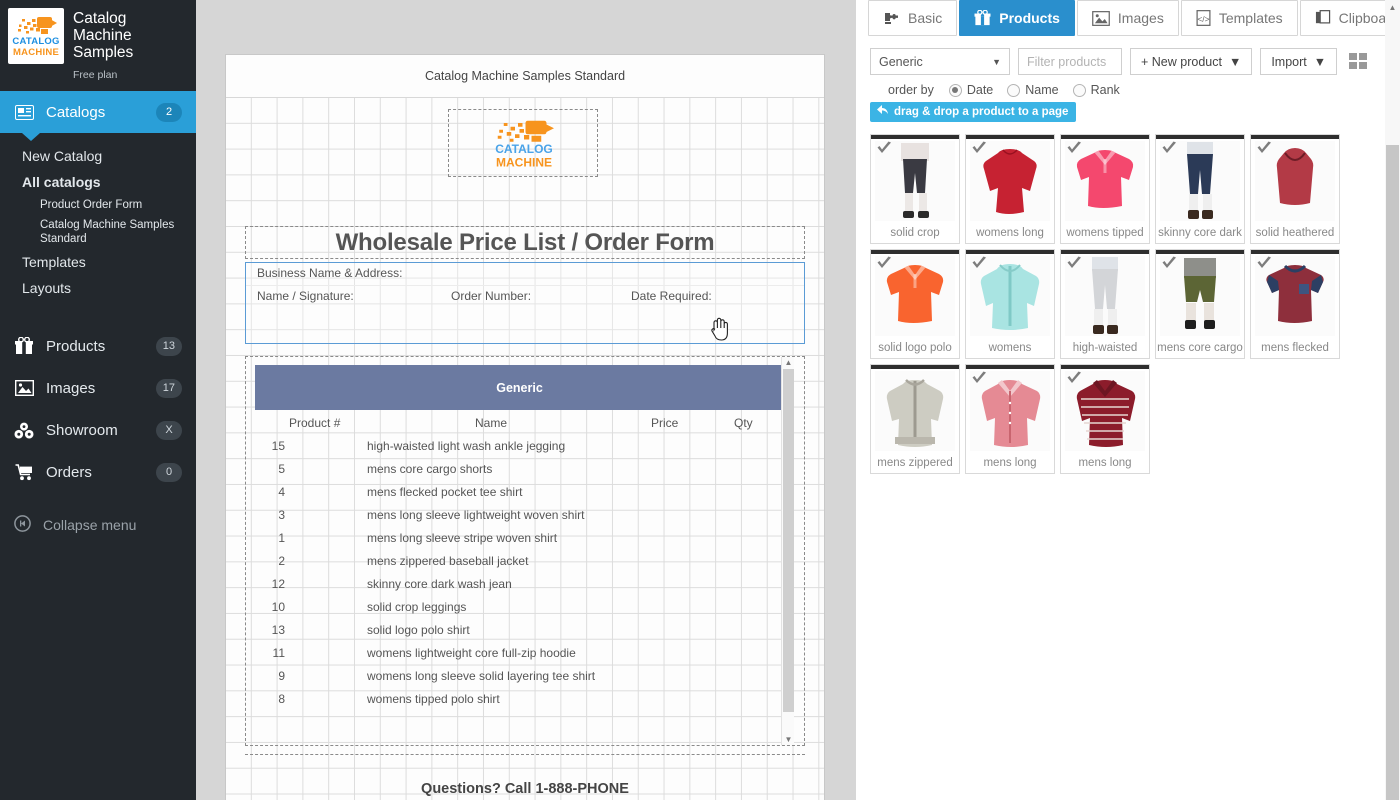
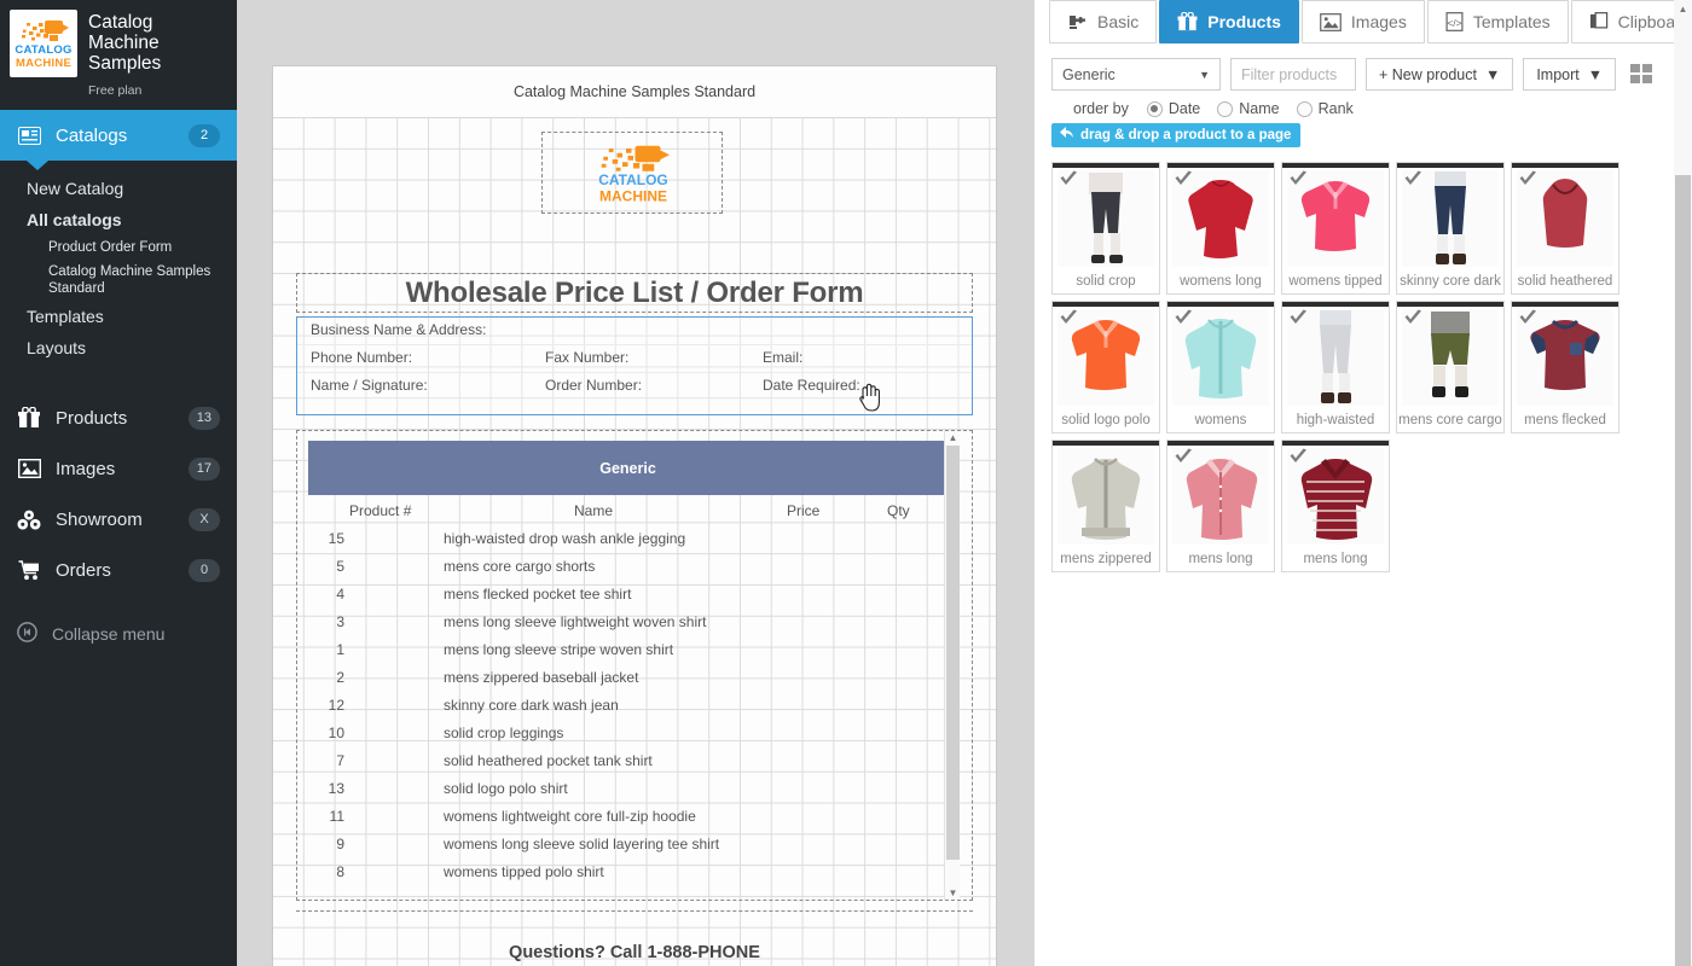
  CATALOG
  MACHINE
  Catalog Machine Samples
  Free plan
  Catalogs
  2
  New Catalog
  All catalogs
  Product Order Form
  Catalog Machine Samples Standard
  Templates
  Layouts
  Products
  13
  Images
  17
  Showroom
  X
  Orders
  0
  Collapse menu
  Catalog Machine Samples Standard
  CATALOG
  MACHINE
  Wholesale Price List / Order Form
  Business Name & Address:
+ Phone Number:
+ Fax Number:
+ Email:
  Name / Signature:
  Order Number:
  Date Required:
  Generic
  Product #
  Name
  Price
  Qty
  15
- high-waisted light wash ankle jegging
+ high-waisted drop wash ankle jegging
  5
  mens core cargo shorts
  4
  mens flecked pocket tee shirt
  3
  mens long sleeve lightweight woven shirt
  1
  mens long sleeve stripe woven shirt
  2
  mens zippered baseball jacket
  12
  skinny core dark wash jean
  10
  solid crop leggings
+ 7
+ solid heathered pocket tank shirt
  13
  solid logo polo shirt
  11
  womens lightweight core full-zip hoodie
  9
  womens long sleeve solid layering tee shirt
  8
  womens tipped polo shirt
  ▲
  ▼
  Questions? Call 1-888-PHONE
  Basic
  Products
  Images
  </>
  Templates
  Clipboa
  Generic
  ▼
  Filter products
  + New product
  ▼
  Import
  ▼
  order by
  Date
  Name
  Rank
  drag & drop a product to a page
  solid crop
  womens long
  womens tipped
  skinny core dark
  solid heathered
  solid logo polo
  womens
  high-waisted
  mens core cargo
  mens flecked
  mens zippered
  mens long
  mens long
  ▲
